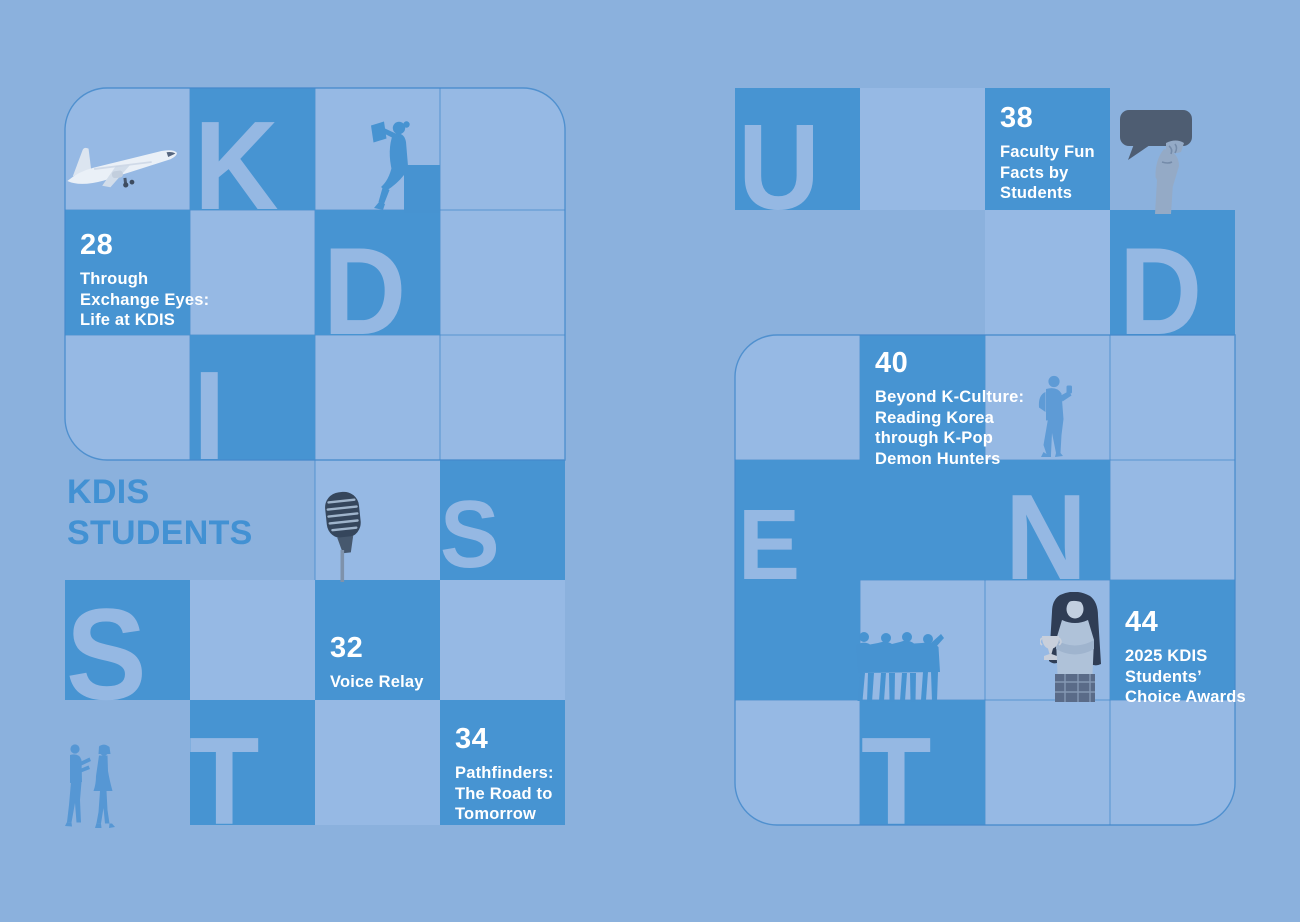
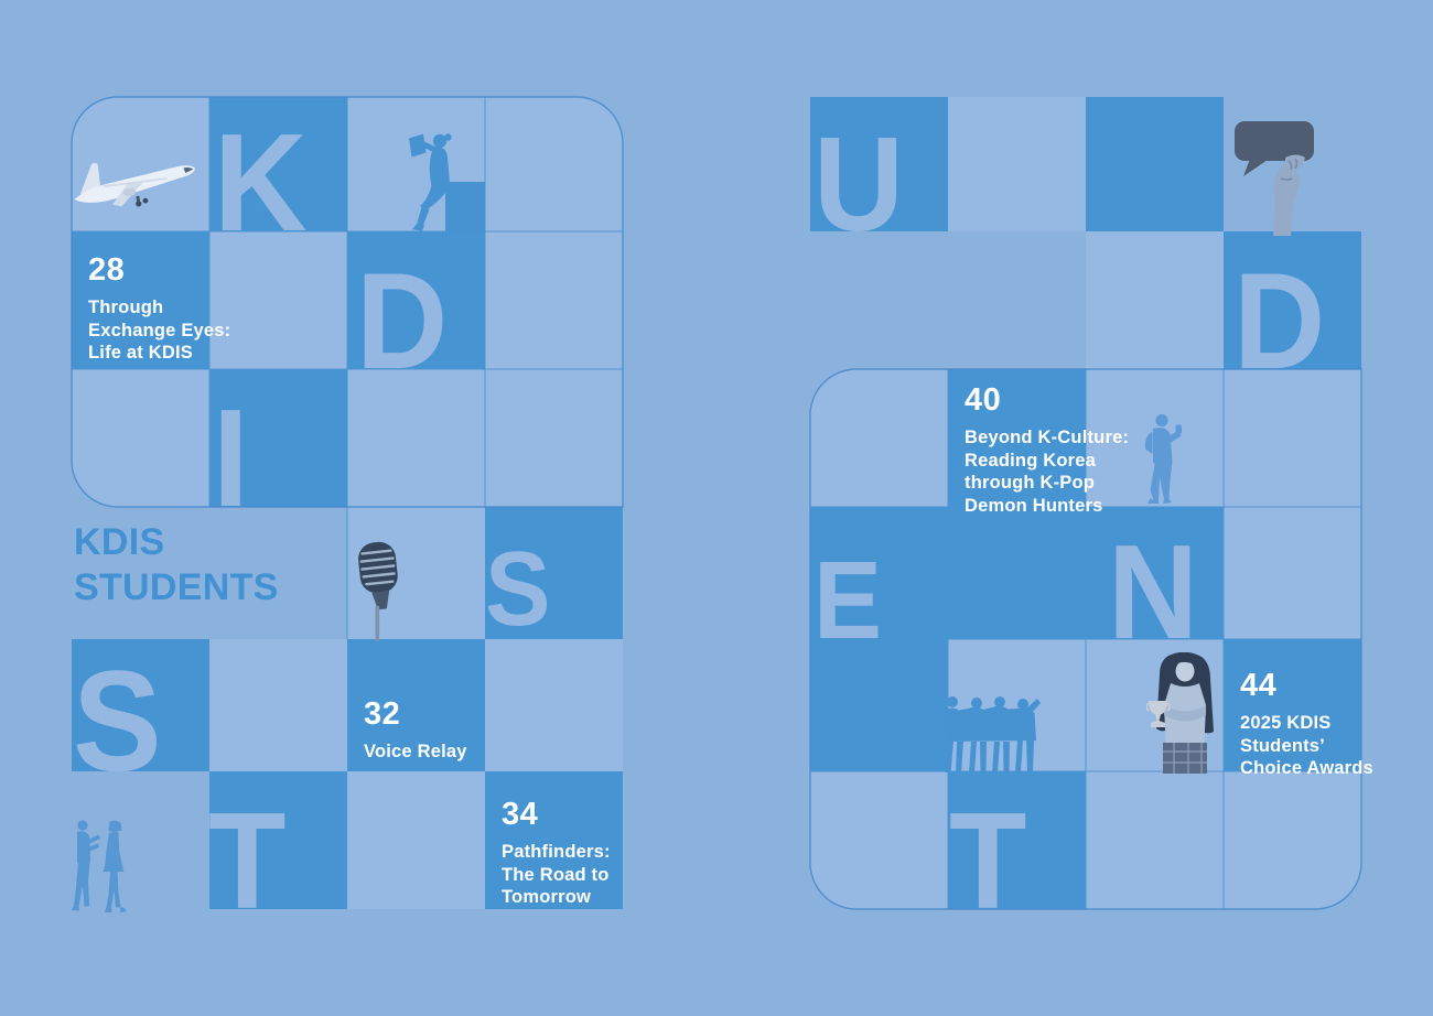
  K
  D
  I
  S
  S
  T
  U
  D
  E
  N
  T
  KDIS
  STUDENTS
  28
  Through
  Exchange Eyes:
  Life at KDIS
  32
  Voice Relay
  34
  Pathfinders:
  The Road to
  Tomorrow
- 38
- Faculty Fun
- Facts by
- Students
  40
  Beyond K-Culture:
  Reading Korea
  through K-Pop
  Demon Hunters
  44
  2025 KDIS
  Students’
  Choice Awards
